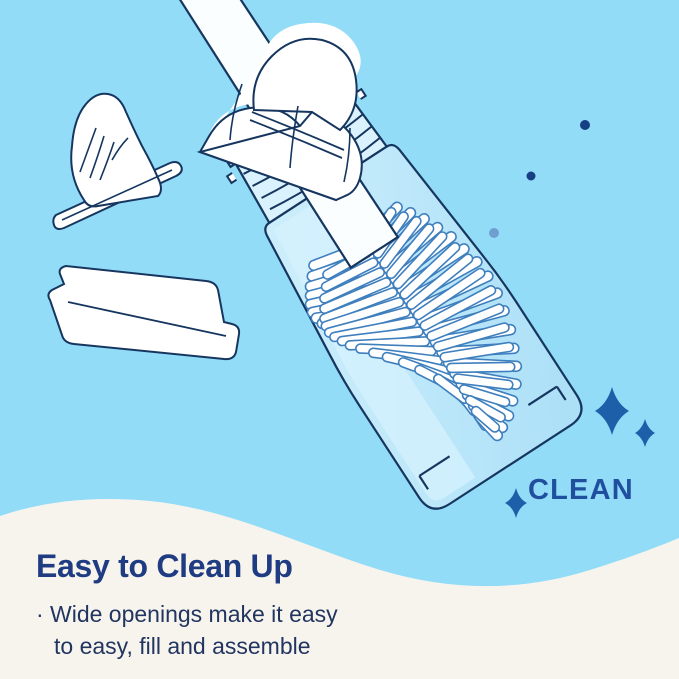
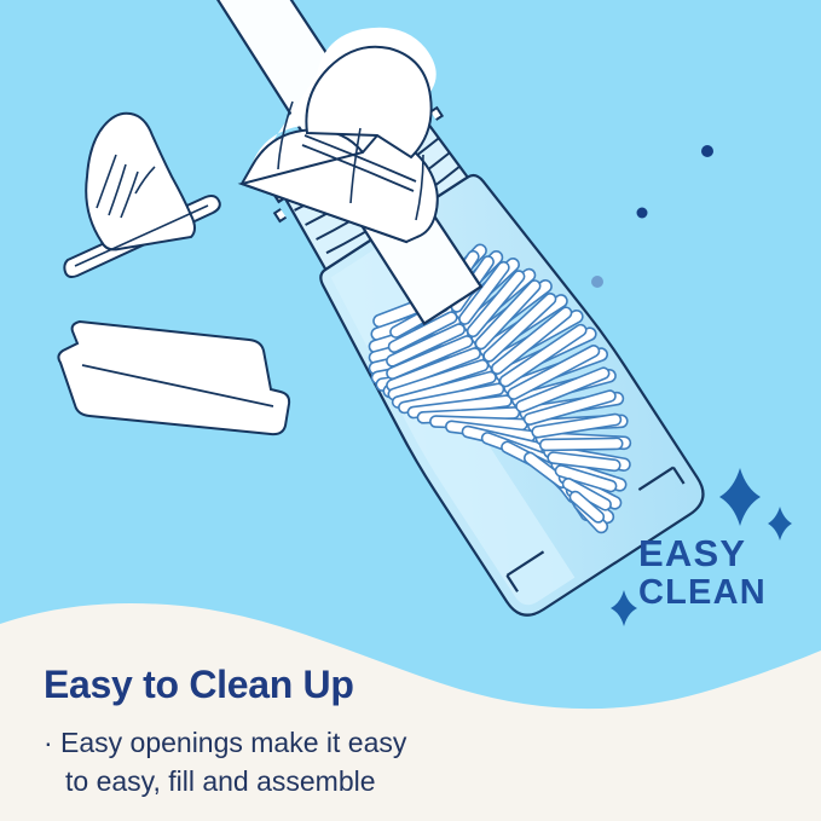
+ EASY
  CLEAN
  Easy to Clean Up
- · Wide openings make it easy
+ · Easy openings make it easy
  to easy, fill and assemble
